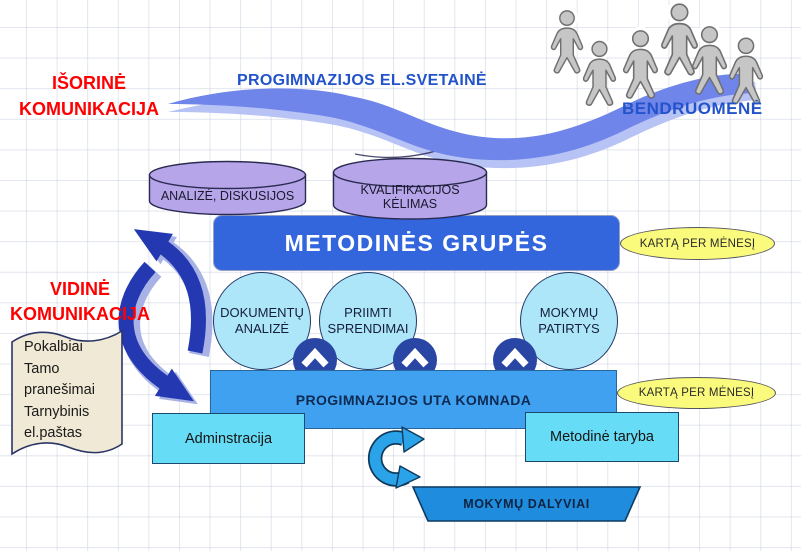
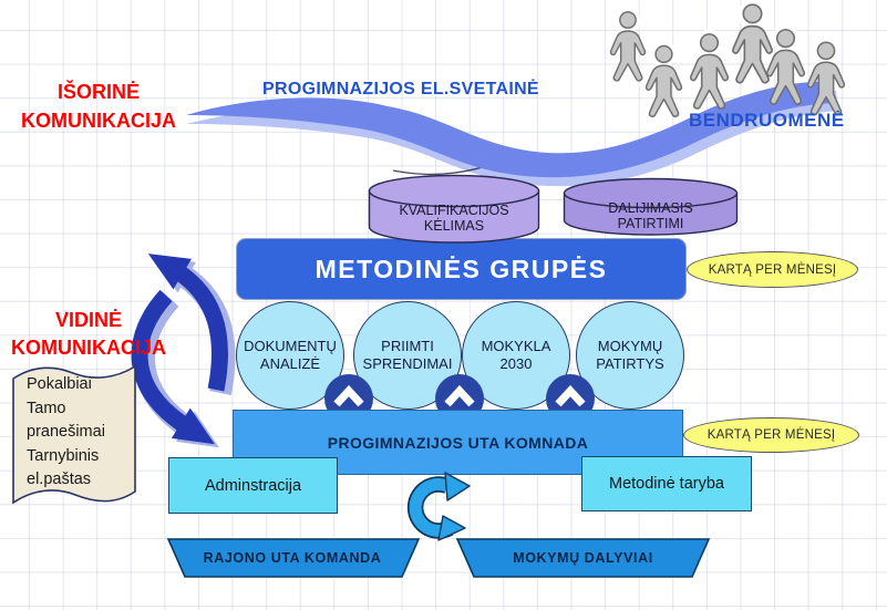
  IŠORINĖ
  KOMUNIKACIJA
  PROGIMNAZIJOS EL.SVETAINĖ
  BENDRUOMENĖ
  METODINĖS GRUPĖS
- ANALIZĖ, DISKUSIJOS
  KVALIFIKACIJOS KĖLIMAS
+ DALIJIMASIS PATIRTIMI
  DOKUMENTŲ ANALIZĖ
  PRIIMTI SPRENDIMAI
+ MOKYKLA 2030
  MOKYMŲ PATIRTYS
  PROGIMNAZIJOS UTA KOMNADA
  Adminstracija
  Metodinė taryba
  KARTĄ PER MĖNESĮ
  KARTĄ PER MĖNESĮ
  Pokalbiai
  Tamo
  pranešimai
  Tarnybinis
  el.paštas
  VIDINĖ
  KOMUNIKACIJA
+ RAJONO UTA KOMANDA
  MOKYMŲ DALYVIAI
